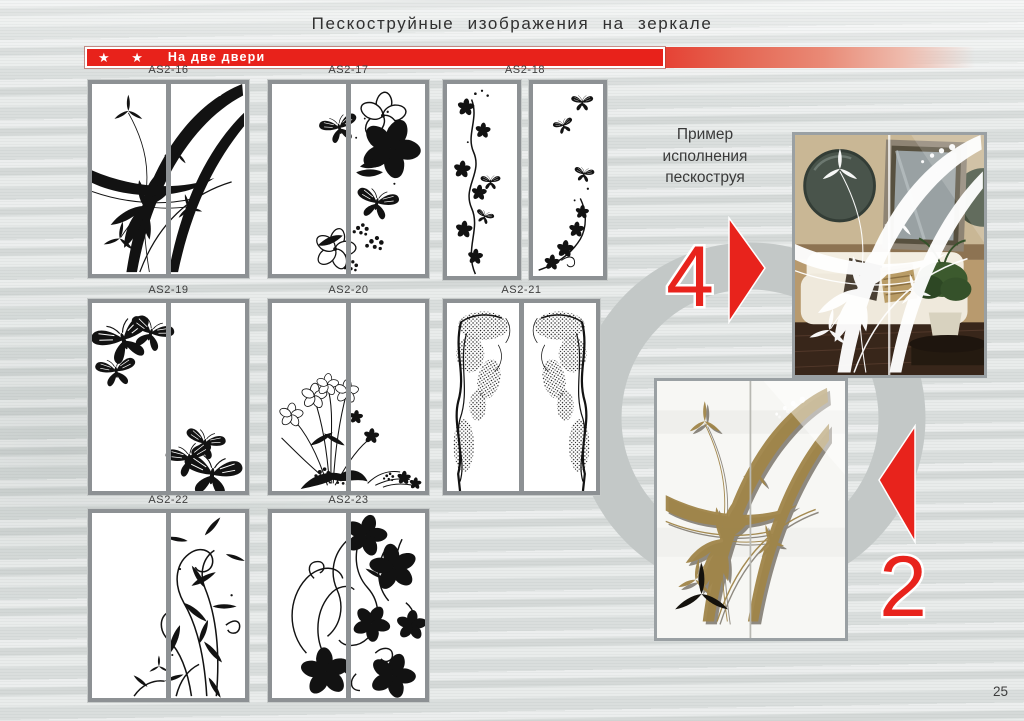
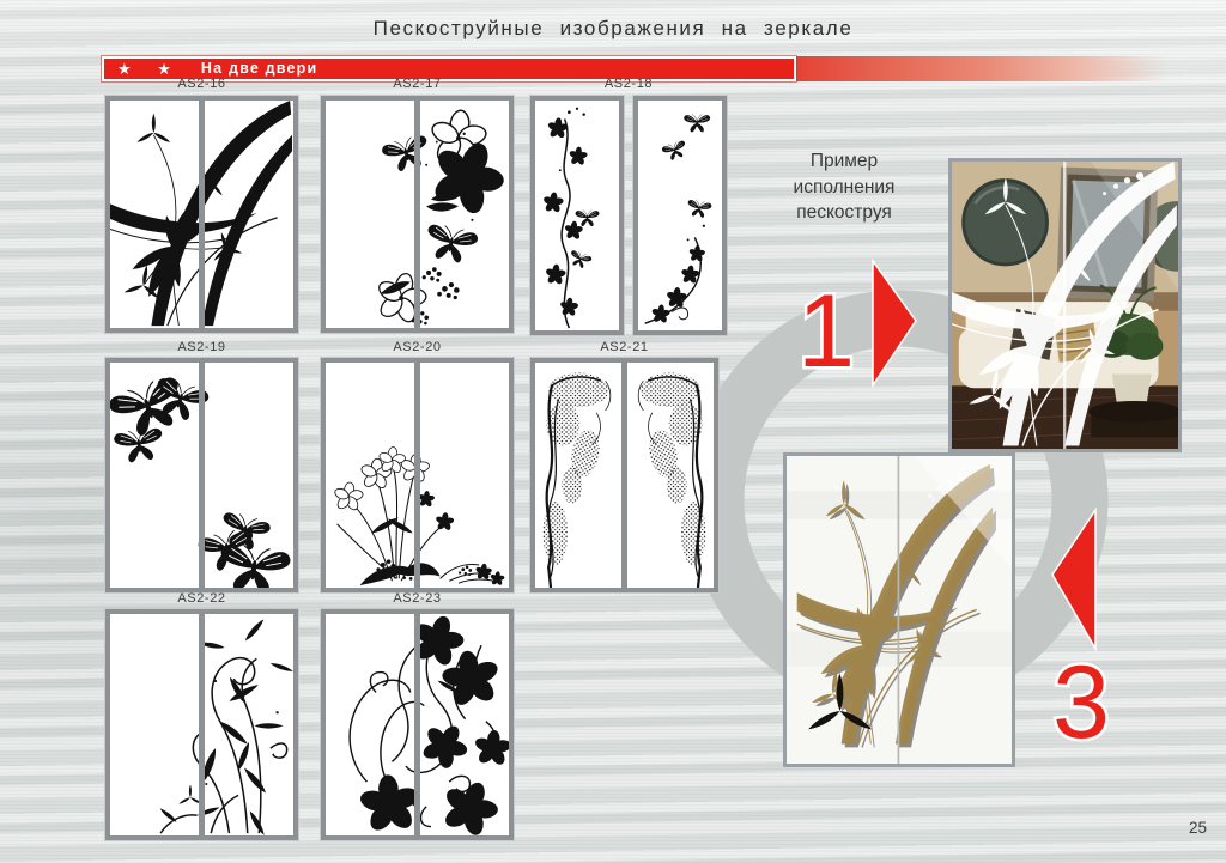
  Пескоструйные изображения на зеркале
  ★ ★
  На две двери
  AS2-16
  AS2-17
  AS2-18
  AS2-19
  AS2-20
  AS2-21
  AS2-22
  AS2-23
  Пример исполнения пескоструя
- 4
+ 1
- 2
+ 3
  25
